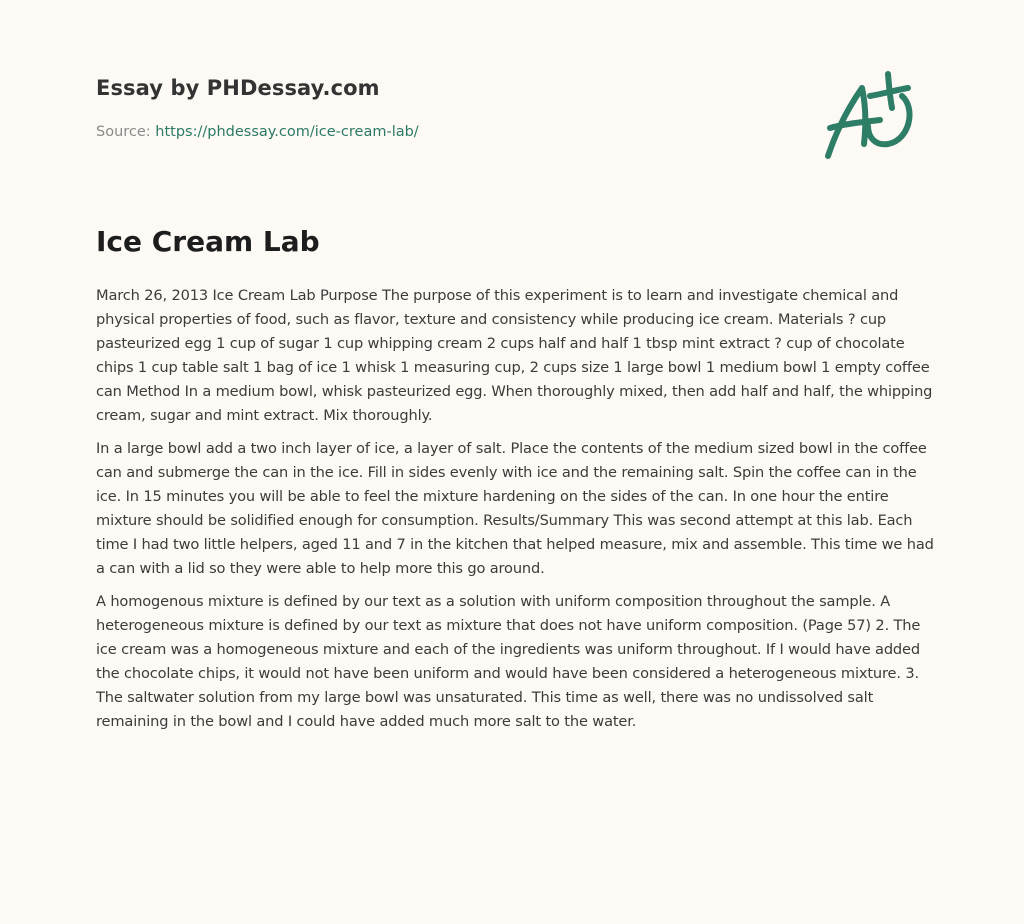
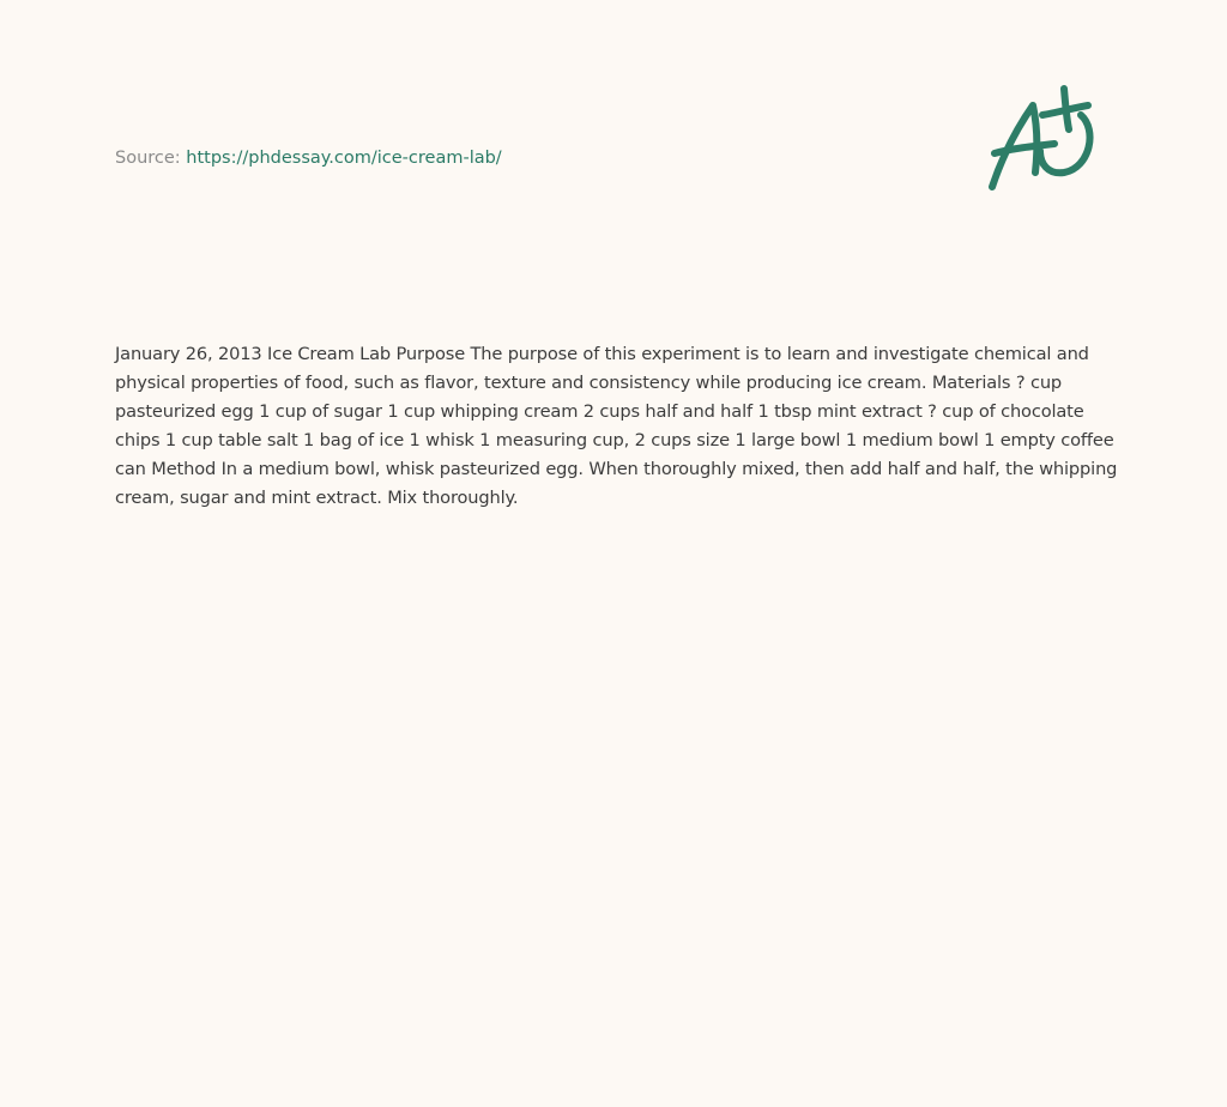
- Essay by PHDessay.com
  Source: https://phdessay.com/ice-cream-lab/
- Ice Cream Lab
- March 26, 2013 Ice Cream Lab Purpose The purpose of this experiment is to learn and investigate chemical and physical properties of food, such as flavor, texture and consistency while producing ice cream. Materials ? cup pasteurized egg 1 cup of sugar 1 cup whipping cream 2 cups half and half 1 tbsp mint extract ? cup of chocolate chips 1 cup table salt 1 bag of ice 1 whisk 1 measuring cup, 2 cups size 1 large bowl 1 medium bowl 1 empty coffee can Method In a medium bowl, whisk pasteurized egg. When thoroughly mixed, then add half and half, the whipping cream, sugar and mint extract. Mix thoroughly.
+ January 26, 2013 Ice Cream Lab Purpose The purpose of this experiment is to learn and investigate chemical and physical properties of food, such as flavor, texture and consistency while producing ice cream. Materials ? cup pasteurized egg 1 cup of sugar 1 cup whipping cream 2 cups half and half 1 tbsp mint extract ? cup of chocolate chips 1 cup table salt 1 bag of ice 1 whisk 1 measuring cup, 2 cups size 1 large bowl 1 medium bowl 1 empty coffee can Method In a medium bowl, whisk pasteurized egg. When thoroughly mixed, then add half and half, the whipping cream, sugar and mint extract. Mix thoroughly.
- In a large bowl add a two inch layer of ice, a layer of salt. Place the contents of the medium sized bowl in the coffee can and submerge the can in the ice. Fill in sides evenly with ice and the remaining salt. Spin the coffee can in the ice. In 15 minutes you will be able to feel the mixture hardening on the sides of the can. In one hour the entire mixture should be solidified enough for consumption. Results/Summary This was second attempt at this lab. Each time I had two little helpers, aged 11 and 7 in the kitchen that helped measure, mix and assemble. This time we had a can with a lid so they were able to help more this go around.
- A homogenous mixture is defined by our text as a solution with uniform composition throughout the sample. A heterogeneous mixture is defined by our text as mixture that does not have uniform composition. (Page 57) 2. The ice cream was a homogeneous mixture and each of the ingredients was uniform throughout. If I would have added the chocolate chips, it would not have been uniform and would have been considered a heterogeneous mixture. 3. The saltwater solution from my large bowl was unsaturated. This time as well, there was no undissolved salt remaining in the bowl and I could have added much more salt to the water.
